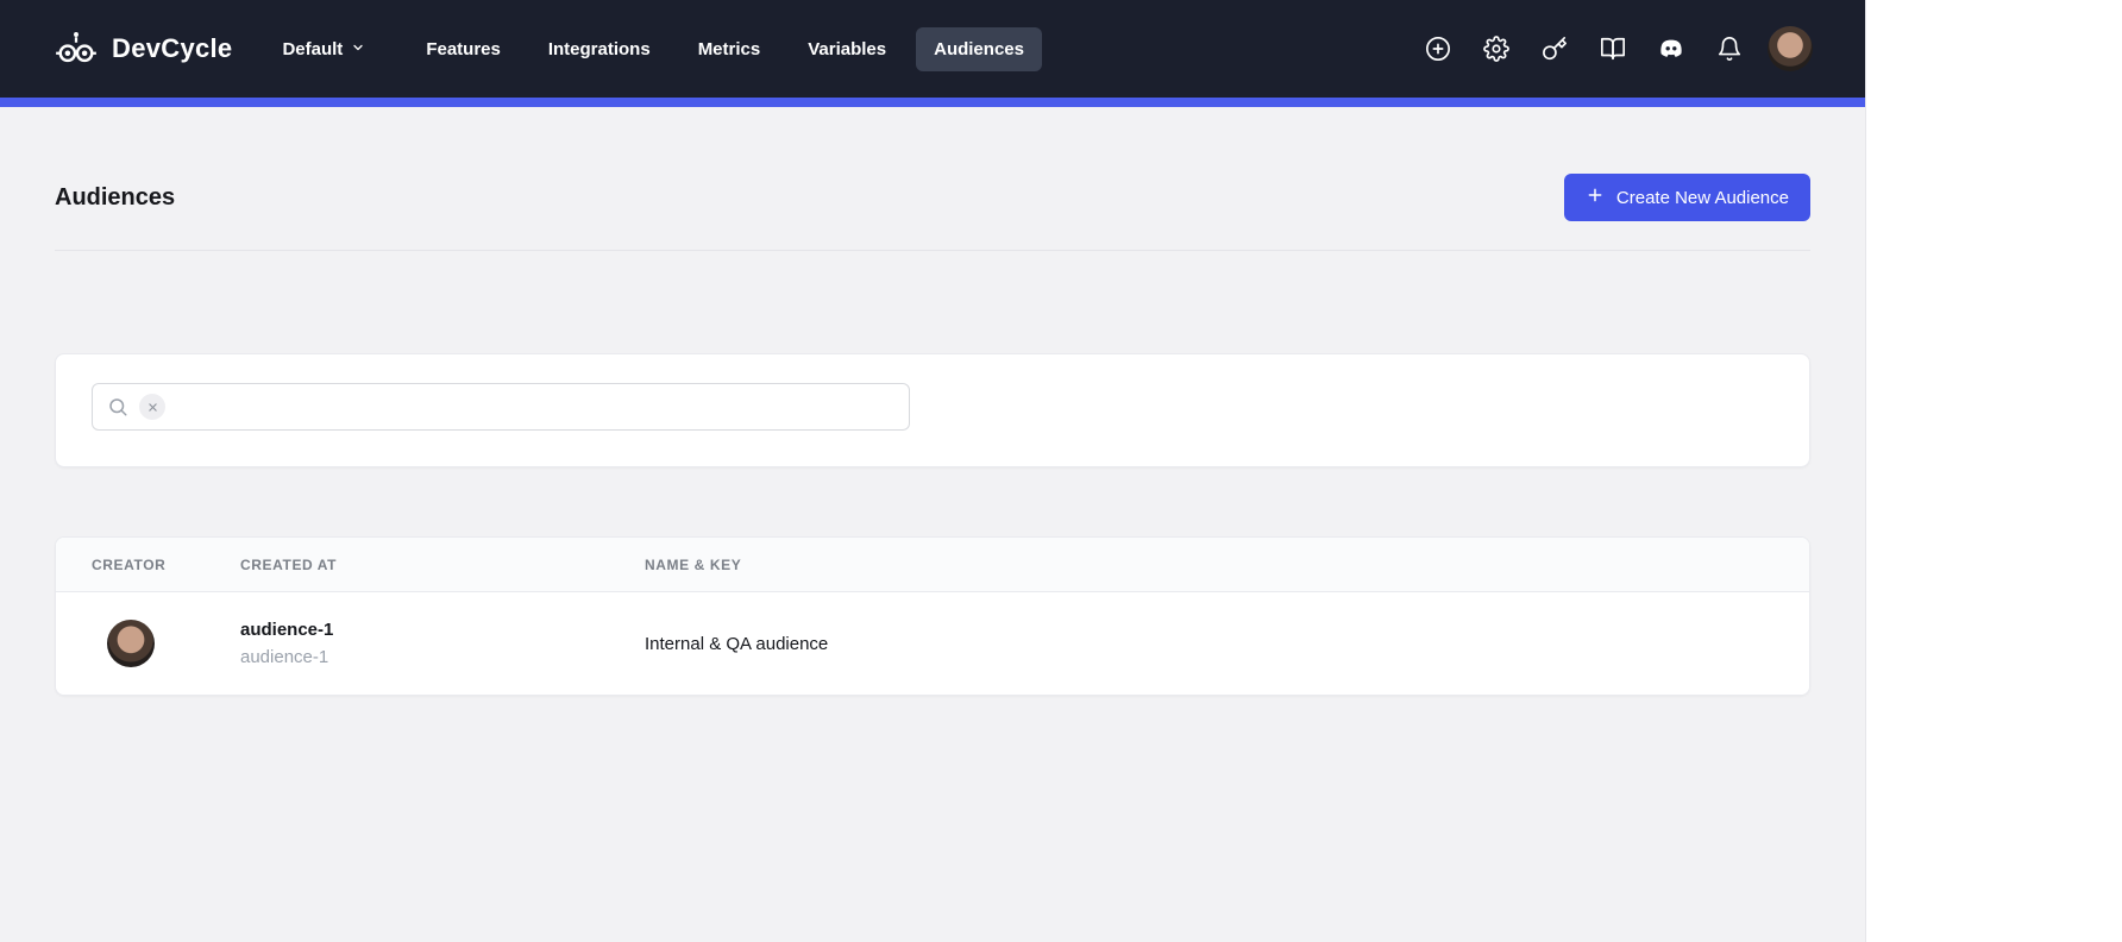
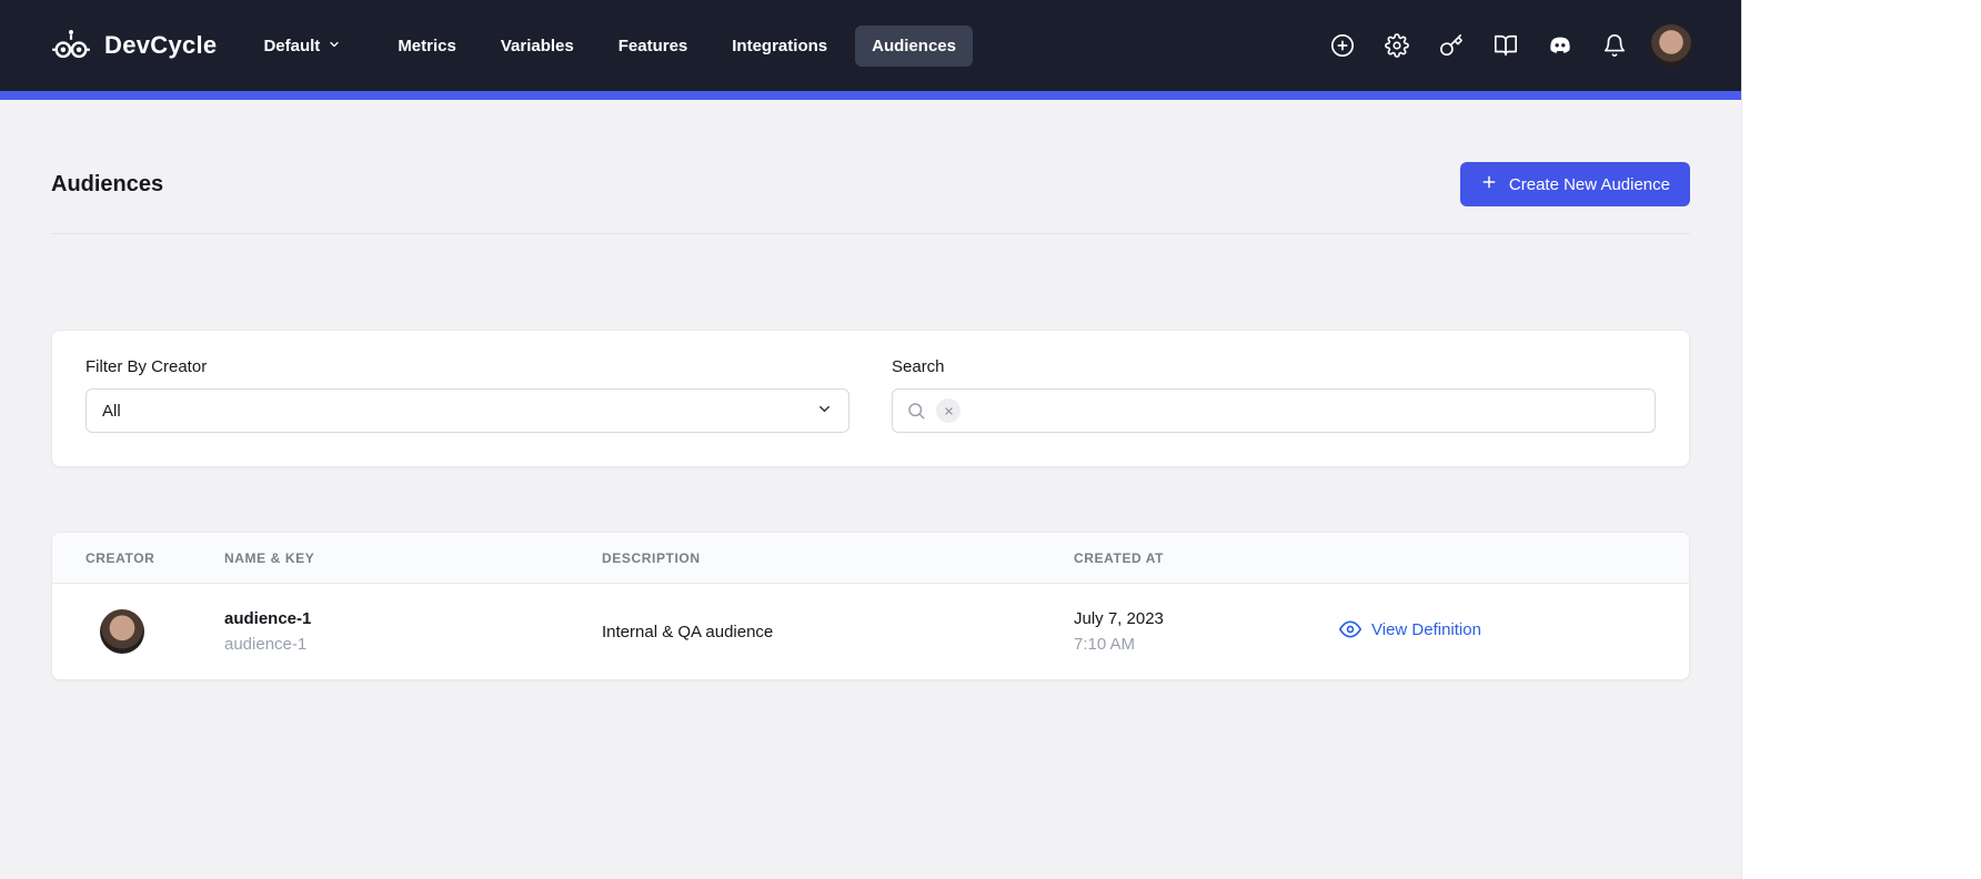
  DevCycle
  Default
- Features
+ Metrics
- Integrations
+ Variables
- Metrics
+ Features
- Variables
+ Integrations
  Audiences
  Audiences
  Create New Audience
+ Filter By Creator
+ All
+ Search
  CREATOR
- CREATED AT
+ NAME & KEY
+ DESCRIPTION
- NAME & KEY
+ CREATED AT
  audience-1
  audience-1
  Internal & QA audience
+ July 7, 2023
+ 7:10 AM
+ View Definition
